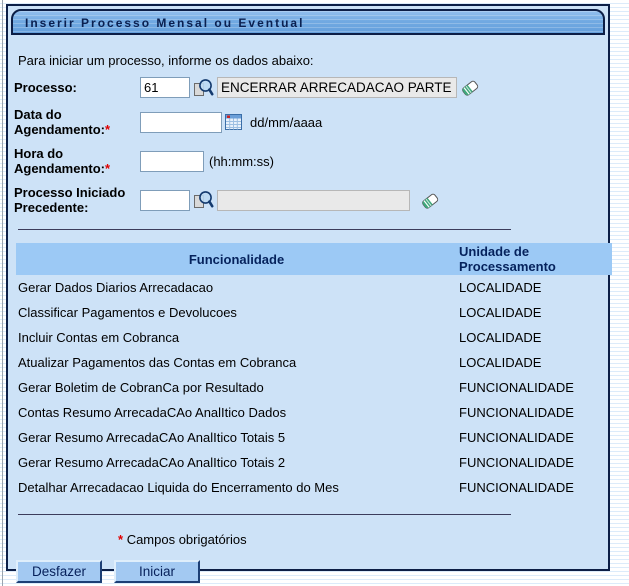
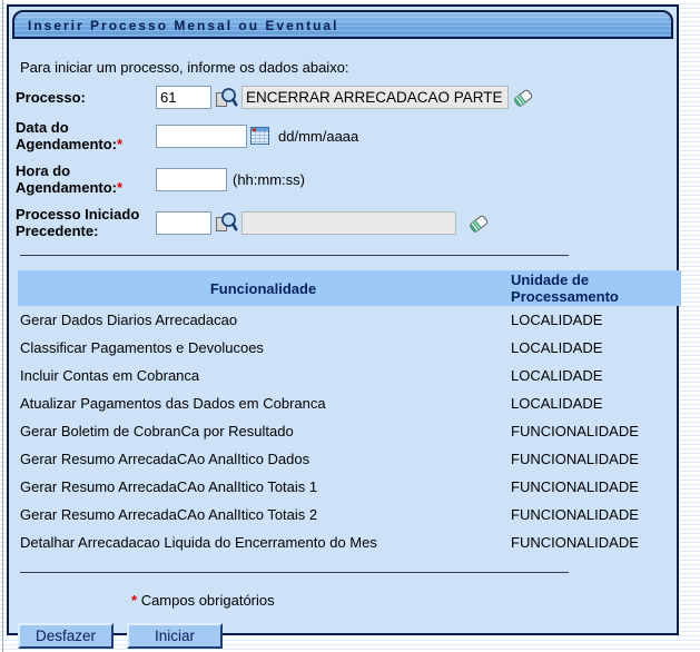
  Inserir Processo Mensal ou Eventual
  Para iniciar um processo, informe os dados abaixo:
  Processo:
  61
  ENCERRAR ARRECADACAO PARTE
  Data do Agendamento:*
  dd/mm/aaaa
  Hora do Agendamento:*
  (hh:mm:ss)
  Processo Iniciado Precedente:
  Funcionalidade	Unidade de Processamento
  Gerar Dados Diarios Arrecadacao	LOCALIDADE
  Classificar Pagamentos e Devolucoes	LOCALIDADE
  Incluir Contas em Cobranca	LOCALIDADE
- Atualizar Pagamentos das Contas em Cobranca	LOCALIDADE
+ Atualizar Pagamentos das Dados em Cobranca	LOCALIDADE
  Gerar Boletim de CobranCa por Resultado	FUNCIONALIDADE
- Contas Resumo ArrecadaCAo AnalItico Dados	FUNCIONALIDADE
+ Gerar Resumo ArrecadaCAo AnalItico Dados	FUNCIONALIDADE
- Gerar Resumo ArrecadaCAo AnalItico Totais 5	FUNCIONALIDADE
+ Gerar Resumo ArrecadaCAo AnalItico Totais 1	FUNCIONALIDADE
  Gerar Resumo ArrecadaCAo AnalItico Totais 2	FUNCIONALIDADE
  Detalhar Arrecadacao Liquida do Encerramento do Mes	FUNCIONALIDADE
  * Campos obrigatórios
  Desfazer
  Iniciar
